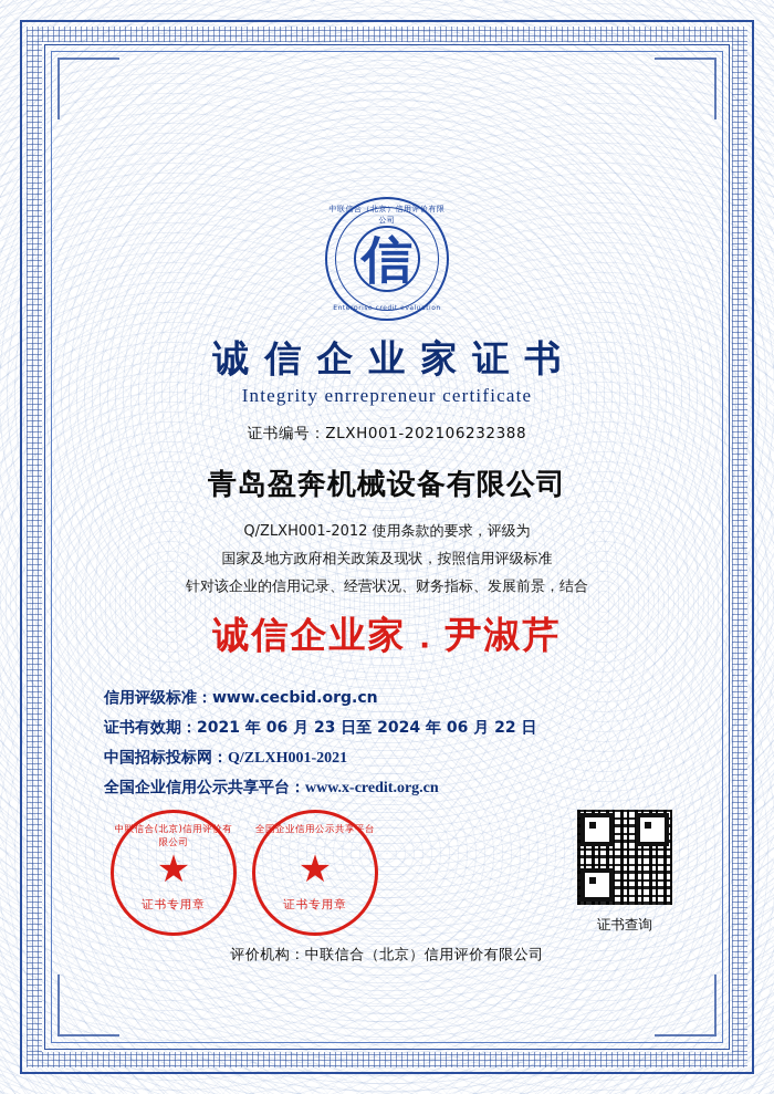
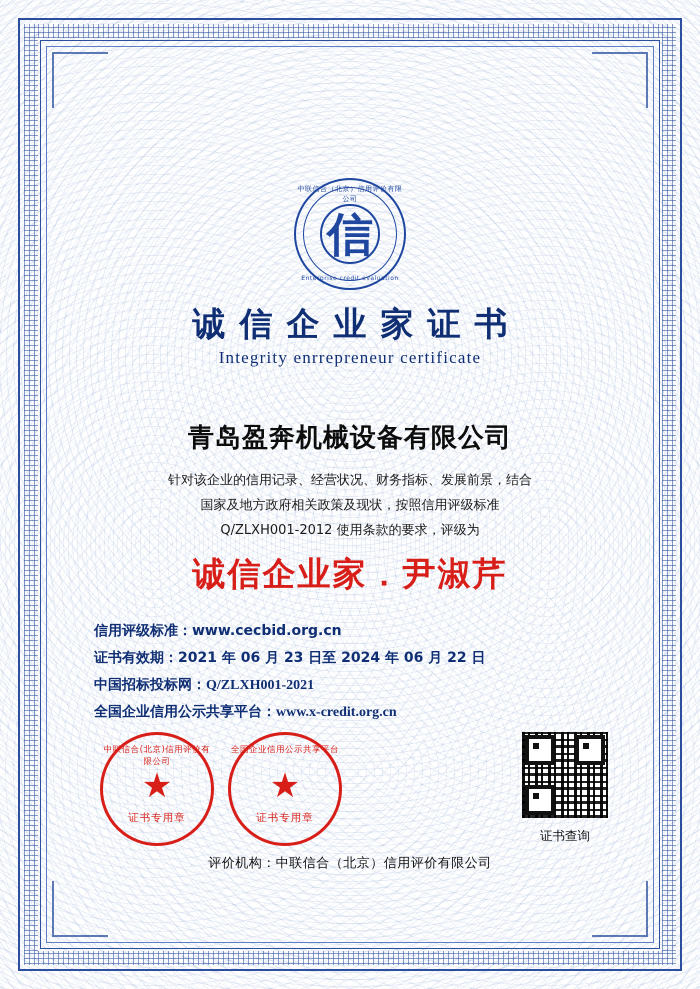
  中联信合（北京）信用评价有限公司
  信
  诚信企业家证书
  Integrity enrrepreneur certificate
- 证书编号：ZLXH001-202106232388
  青岛盈奔机械设备有限公司
- Q/ZLXH001-2012 使用条款的要求，评级为
+ 针对该企业的信用记录、经营状况、财务指标、发展前景，结合
  国家及地方政府相关政策及现状，按照信用评级标准
- 针对该企业的信用记录、经营状况、财务指标、发展前景，结合
+ Q/ZLXH001-2012 使用条款的要求，评级为
  诚信企业家．尹淑芹
  信用评级标准：www.cecbid.org.cn
  证书有效期：2021 年 06 月 23 日至 2024 年 06 月 22 日
  中国招标投标网：Q/ZLXH001-2021
  全国企业信用公示共享平台：www.x-credit.org.cn
  中联信合(北京)信用评价有限公司
  ★
  证书专用章
  全国企业信用公示共享平台
  ★
  证书专用章
  证书查询
  评价机构：中联信合（北京）信用评价有限公司
